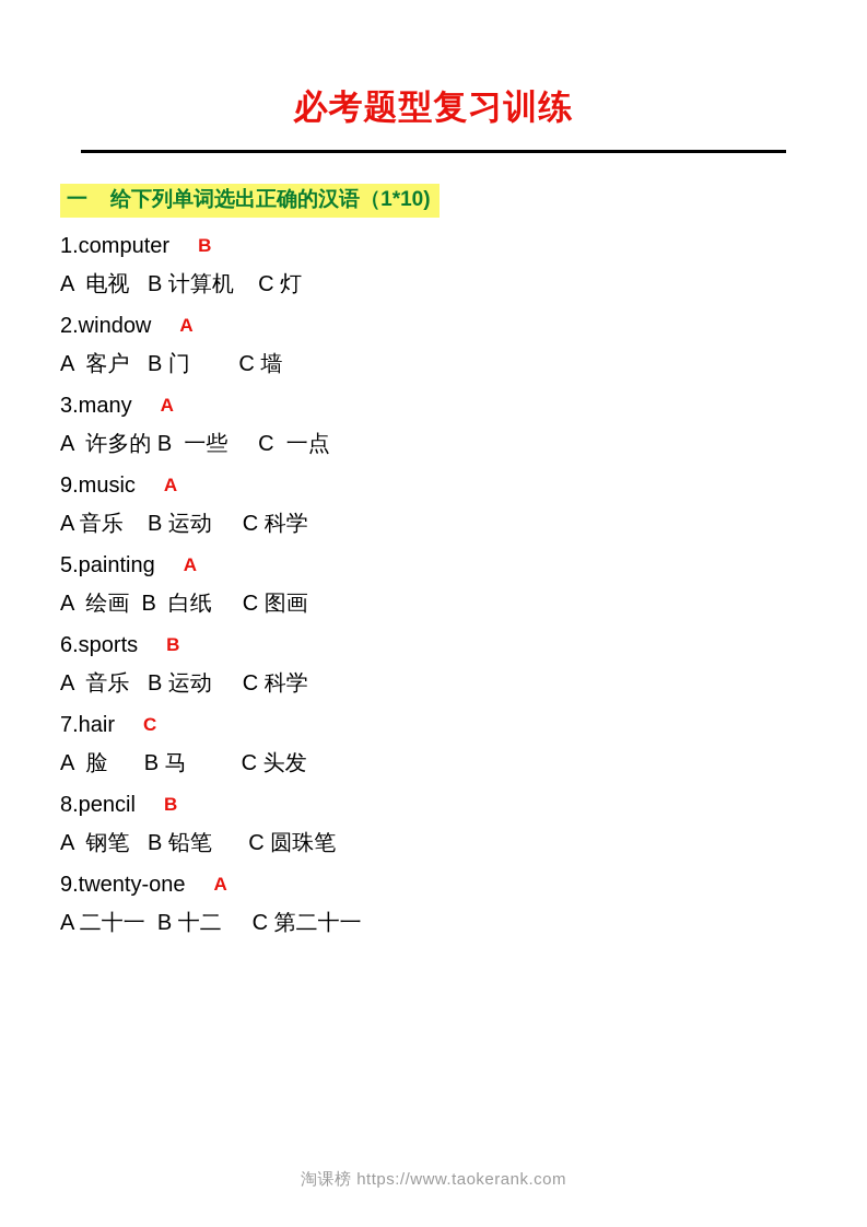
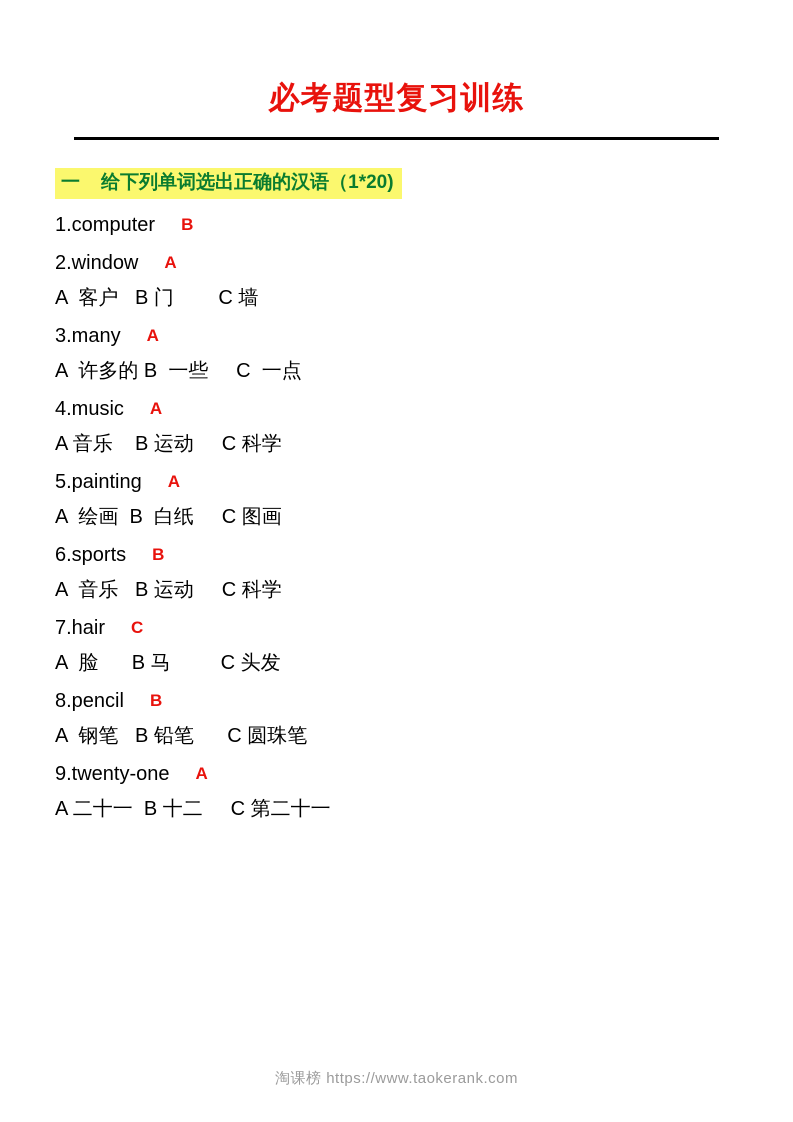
  必考题型复习训练
- 一 给下列单词选出正确的汉语（1*10)
+ 一 给下列单词选出正确的汉语（1*20)
  1.computer B
- A 电视 B 计算机 C 灯
  2.window A
  A 客户 B 门 C 墙
  3.many A
  A 许多的 B 一些 C 一点
- 9.music A
+ 4.music A
  A 音乐 B 运动 C 科学
  5.painting A
  A 绘画 B 白纸 C 图画
  6.sports B
  A 音乐 B 运动 C 科学
  7.hair C
  A 脸 B 马 C 头发
  8.pencil B
  A 钢笔 B 铅笔 C 圆珠笔
  9.twenty-one A
  A 二十一 B 十二 C 第二十一
  淘课榜 https://www.taokerank.com
